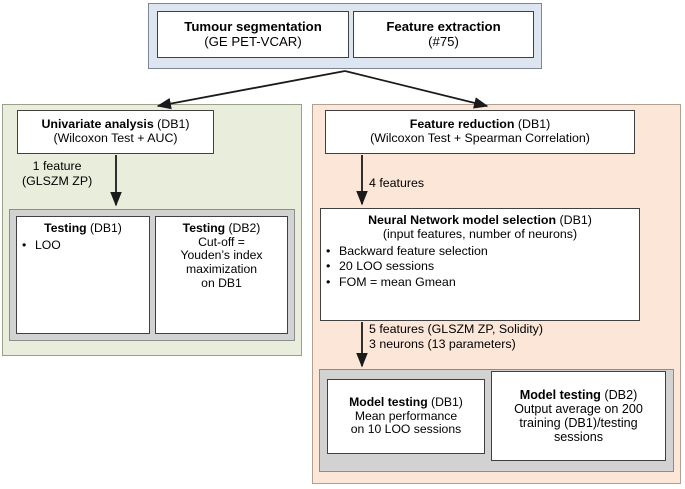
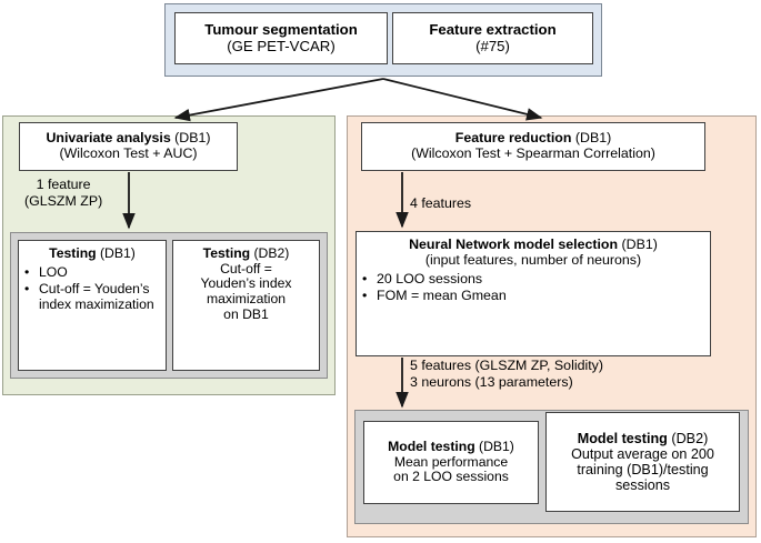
  Tumour segmentation
  (GE PET-VCAR)
  Feature extraction
  (#75)
  Univariate analysis (DB1)
  (Wilcoxon Test + AUC)
  1 feature
  (GLSZM ZP)
  Testing (DB1)
  LOO
+ Cut-off = Youden’s index maximization
  Testing (DB2)
  Cut-off =
  Youden’s index
  maximization
  on DB1
  Feature reduction (DB1)
  (Wilcoxon Test + Spearman Correlation)
  4 features
  Neural Network model selection (DB1)
  (input features, number of neurons)
- Backward feature selection
  20 LOO sessions
  FOM = mean Gmean
  5 features (GLSZM ZP, Solidity)
  3 neurons (13 parameters)
  Model testing (DB1)
  Mean performance
- on 10 LOO sessions
+ on 2 LOO sessions
  Model testing (DB2)
  Output average on 200
  training (DB1)/testing
  sessions
